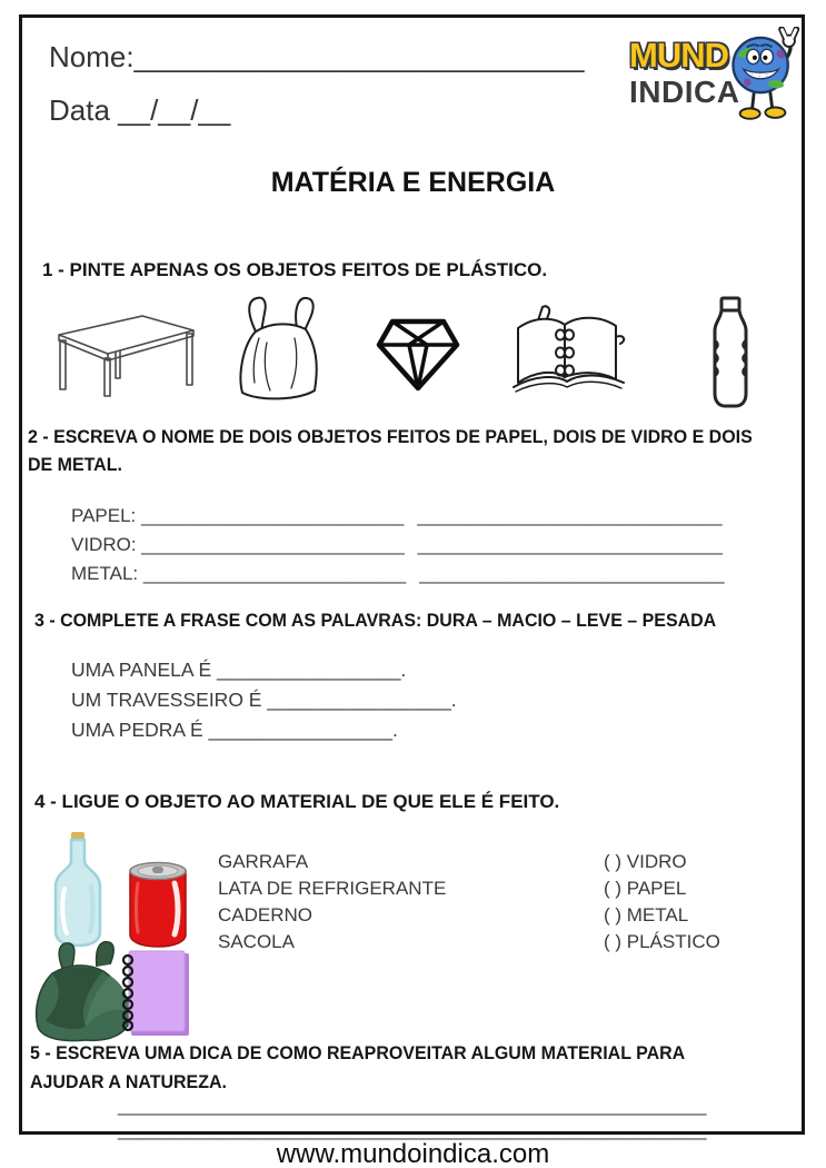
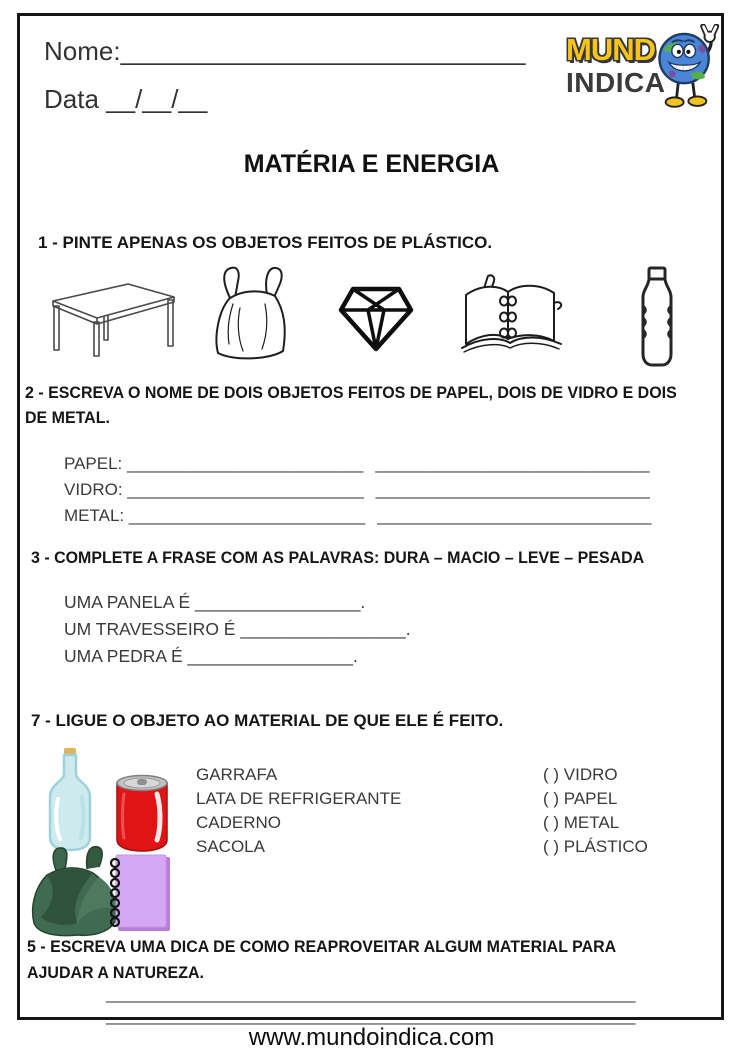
  Nome:____________________________
  Data __/__/__
  MUND
  INDICA
  MATÉRIA E ENERGIA
  1 - PINTE APENAS OS OBJETOS FEITOS DE PLÁSTICO.
  2 - ESCREVA O NOME DE DOIS OBJETOS FEITOS DE PAPEL, DOIS DE VIDRO E DOIS
  DE METAL.
  PAPEL: _________________________ _____________________________
  VIDRO: _________________________ _____________________________
  METAL: _________________________ _____________________________
  3 - COMPLETE A FRASE COM AS PALAVRAS: DURA – MACIO – LEVE – PESADA
  UMA PANELA É _________________.
  UM TRAVESSEIRO É _________________.
  UMA PEDRA É _________________.
- 4 - LIGUE O OBJETO AO MATERIAL DE QUE ELE É FEITO.
+ 7 - LIGUE O OBJETO AO MATERIAL DE QUE ELE É FEITO.
  GARRAFA
  LATA DE REFRIGERANTE
  CADERNO
  SACOLA
  ( ) VIDRO
  ( ) PAPEL
  ( ) METAL
  ( ) PLÁSTICO
  5 - ESCREVA UMA DICA DE COMO REAPROVEITAR ALGUM MATERIAL PARA
  AJUDAR A NATUREZA.
  ________________________________________________________
  ________________________________________________________
  www.mundoindica.com
